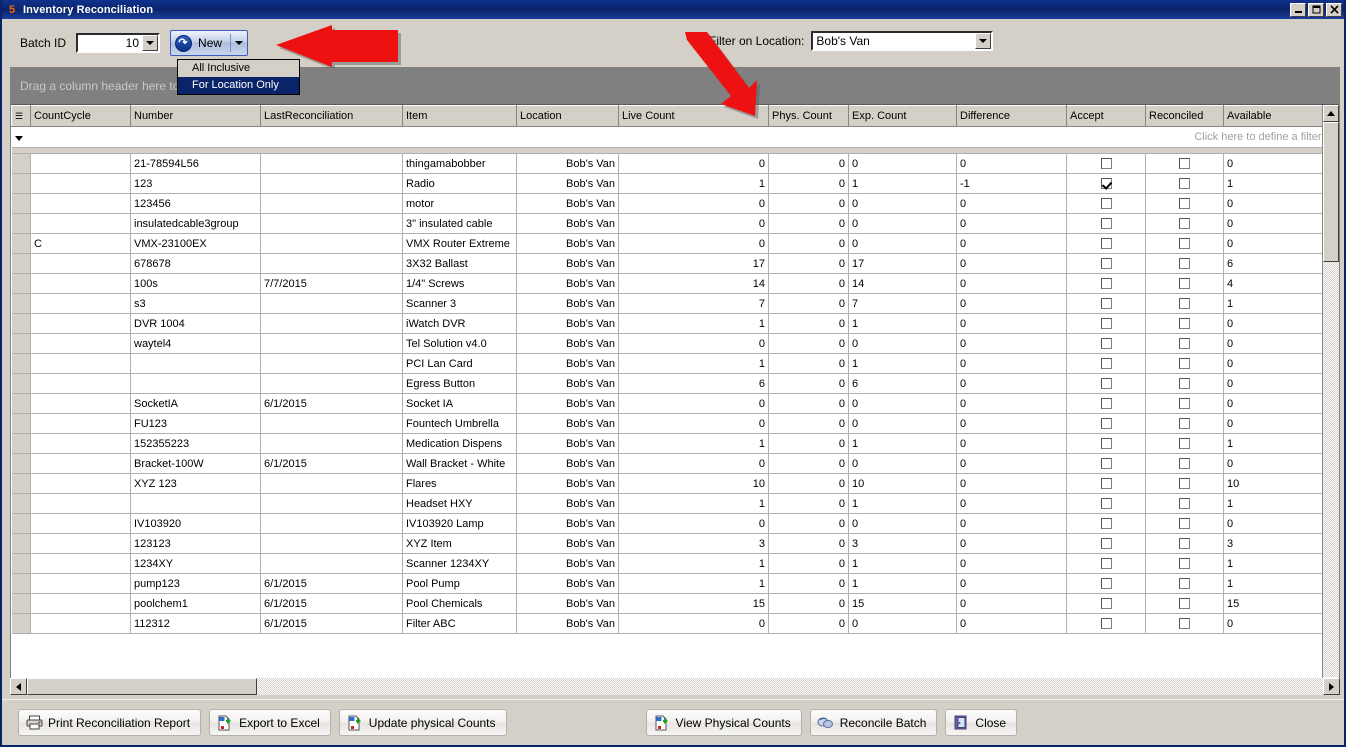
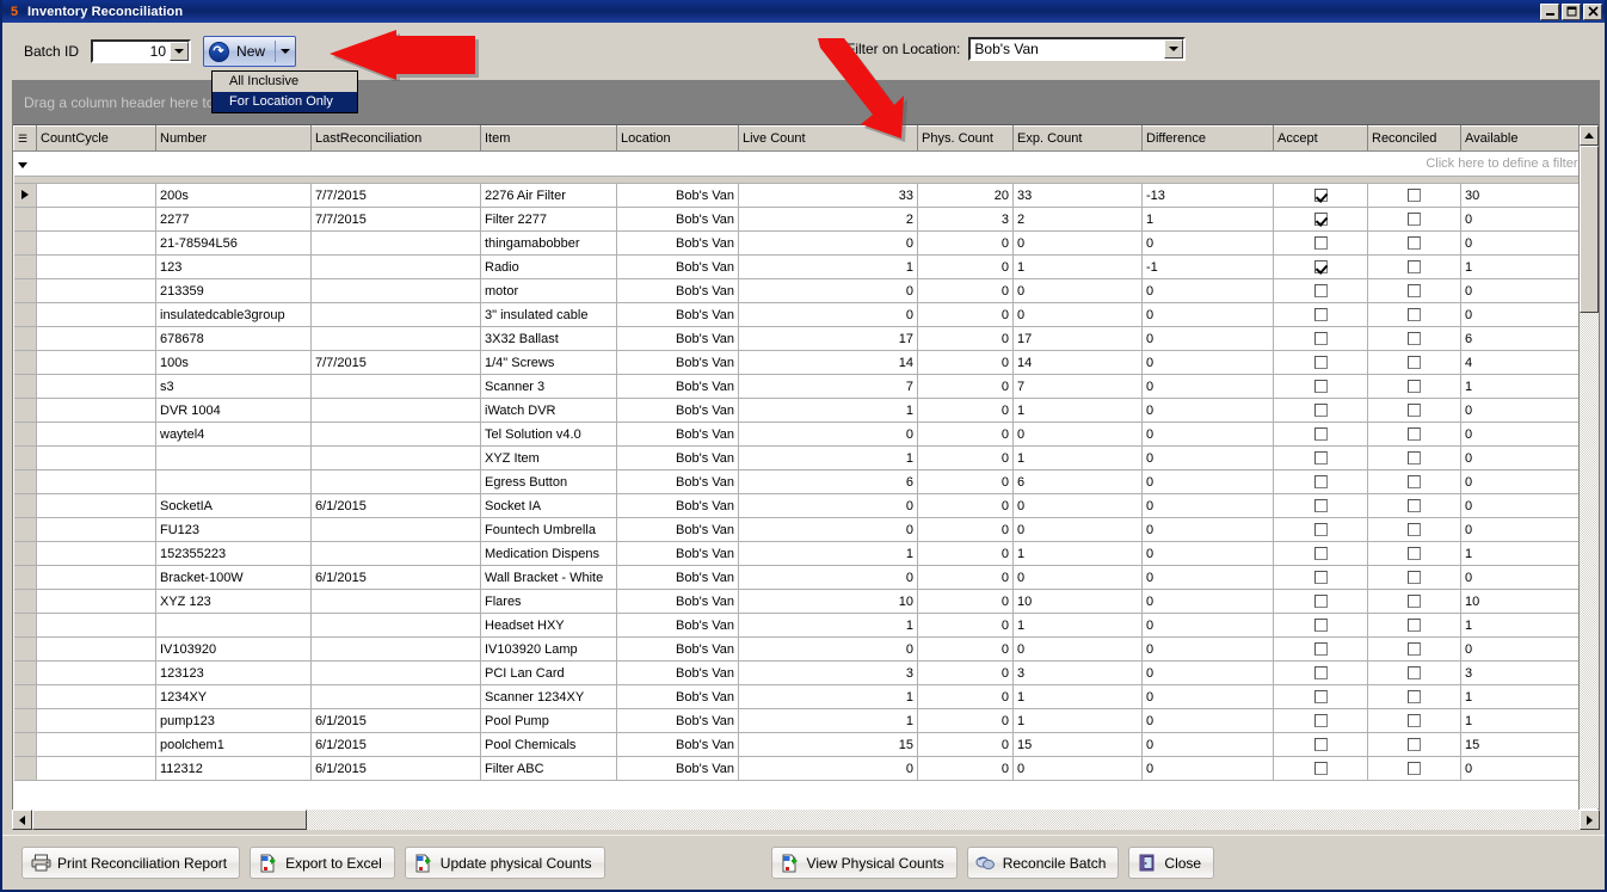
  5
  Inventory Reconciliation
  Batch ID
  10
  ↷
  New
  ilter on Location:
  Bob's Van
  All Inclusive
  For Location Only
  ☰	CountCycle	Number	LastReconciliation	Item	Location	Live Count	Phys. Count	Exp. Count	Difference	Accept	Reconciled	Available
  	Click here to define a filter
+ 		200s	7/7/2015	2276 Air Filter	Bob's Van	33	20	33	-13			30
+ 		2277	7/7/2015	Filter 2277	Bob's Van	2	3	2	1			0
  		21-78594L56		thingamabobber	Bob's Van	0	0	0	0			0
  		123		Radio	Bob's Van	1	0	1	-1			1
- 		123456		motor	Bob's Van	0	0	0	0			0
+ 		213359		motor	Bob's Van	0	0	0	0			0
  		insulatedcable3group		3" insulated cable	Bob's Van	0	0	0	0			0
- 	C	VMX-23100EX		VMX Router Extreme	Bob's Van	0	0	0	0			0
  		678678		3X32 Ballast	Bob's Van	17	0	17	0			6
  		100s	7/7/2015	1/4" Screws	Bob's Van	14	0	14	0			4
  		s3		Scanner 3	Bob's Van	7	0	7	0			1
  		DVR 1004		iWatch DVR	Bob's Van	1	0	1	0			0
  		waytel4		Tel Solution v4.0	Bob's Van	0	0	0	0			0
- 				PCI Lan Card	Bob's Van	1	0	1	0			0
+ 				XYZ Item	Bob's Van	1	0	1	0			0
  				Egress Button	Bob's Van	6	0	6	0			0
  		SocketIA	6/1/2015	Socket IA	Bob's Van	0	0	0	0			0
  		FU123		Fountech Umbrella	Bob's Van	0	0	0	0			0
  		152355223		Medication Dispens	Bob's Van	1	0	1	0			1
  		Bracket-100W	6/1/2015	Wall Bracket - White	Bob's Van	0	0	0	0			0
  		XYZ 123		Flares	Bob's Van	10	0	10	0			10
  				Headset HXY	Bob's Van	1	0	1	0			1
  		IV103920		IV103920 Lamp	Bob's Van	0	0	0	0			0
- 		123123		XYZ Item	Bob's Van	3	0	3	0			3
+ 		123123		PCI Lan Card	Bob's Van	3	0	3	0			3
  		1234XY		Scanner 1234XY	Bob's Van	1	0	1	0			1
  		pump123	6/1/2015	Pool Pump	Bob's Van	1	0	1	0			1
  		poolchem1	6/1/2015	Pool Chemicals	Bob's Van	15	0	15	0			15
  		112312	6/1/2015	Filter ABC	Bob's Van	0	0	0	0			0
  Print Reconciliation Report
  Export to Excel
  Update physical Counts
  View Physical Counts
  Reconcile Batch
  Close
